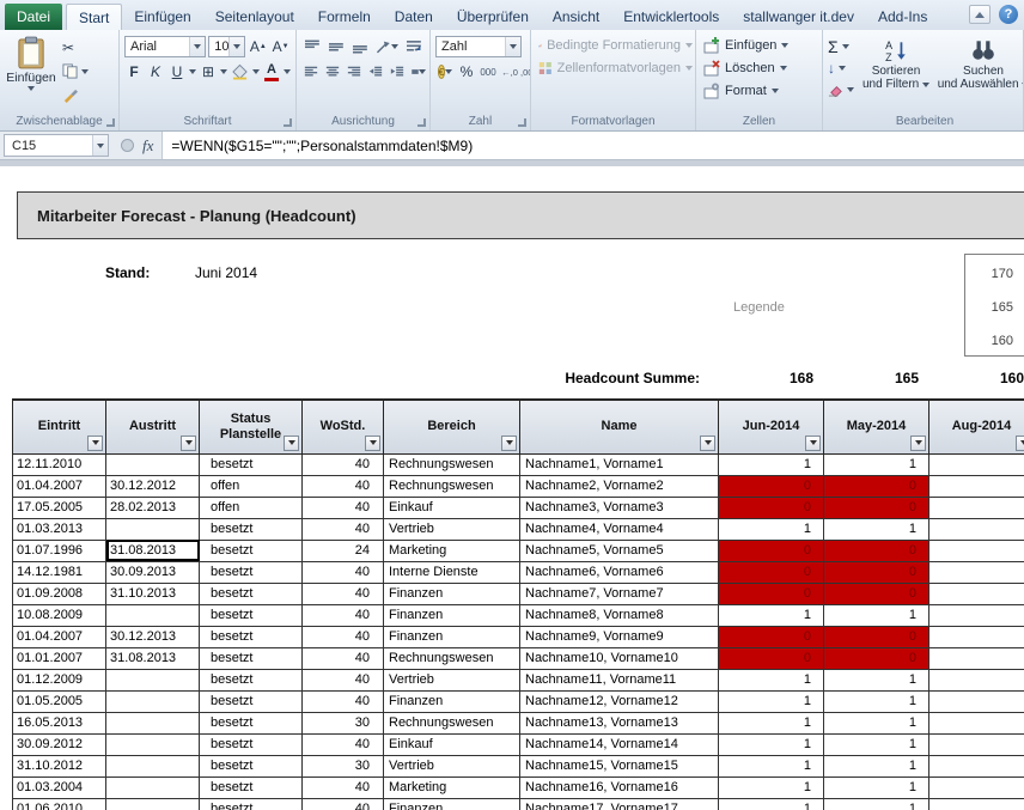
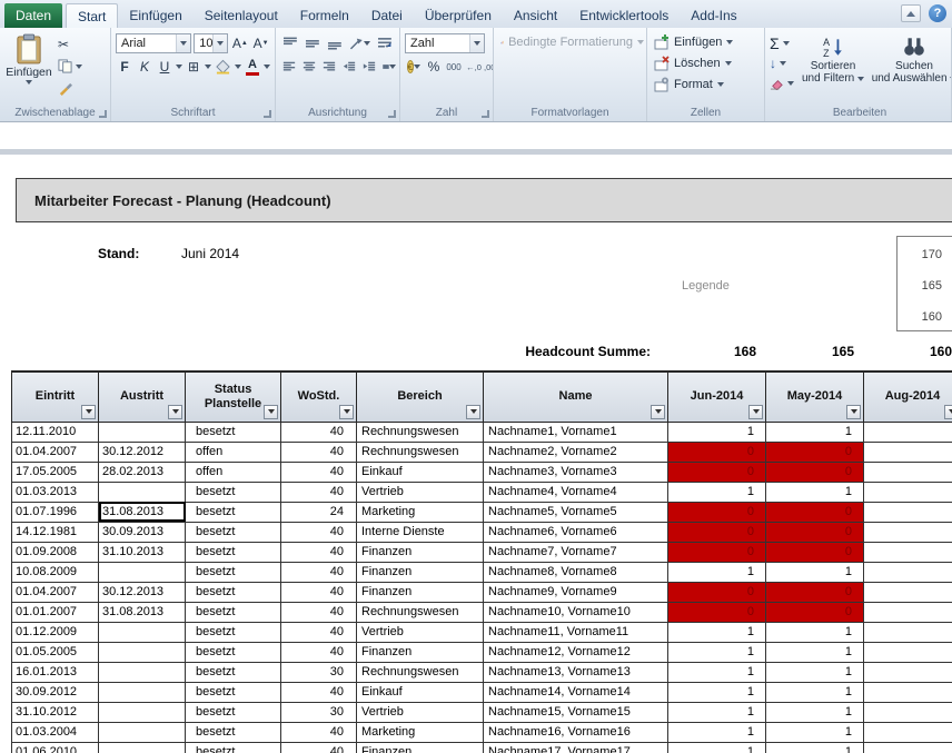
- Datei
+ Daten
  Start
  Einfügen
  Seitenlayout
  Formeln
- Daten
+ Datei
  Überprüfen
  Ansicht
  Entwicklertools
- stallwanger it.dev
  Add-Ins
  ?
  Einfügen
  ✂
  Zwischenablage
  Arial
  10
  A
  A
  F
  K
  U
  ⊞
  A
  Schriftart
  Ausrichtung
  Zahl
  €
  %
  000
  ←,0
  Zahl
  Bedingte Formatierung
- Zellenformatvorlagen
  Formatvorlagen
  Einfügen
  Löschen
  Format
  Zellen
  Σ
  ↓
  A
  Z
  Sortieren
  und Filtern
  Suchen
  und Auswählen
  Bearbeiten
- C15
- fx
- =WENN($G15="";"";Personalstammdaten!$M9)
  Mitarbeiter Forecast - Planung (Headcount)
  Stand:
  Juni 2014
  Legende
  170
  165
  160
  Headcount Summe:
  168
  165
  160
  Eintritt	Austritt	Status Planstelle	WoStd.	Bereich	Name	Jun-2014	May-2014	Aug-2014
  12.11.2010		besetzt	40	Rechnungswesen	Nachname1, Vorname1	1	1
  01.04.2007	30.12.2012	offen	40	Rechnungswesen	Nachname2, Vorname2	0	0
  17.05.2005	28.02.2013	offen	40	Einkauf	Nachname3, Vorname3	0	0
  01.03.2013		besetzt	40	Vertrieb	Nachname4, Vorname4	1	1
  01.07.1996	31.08.2013	besetzt	24	Marketing	Nachname5, Vorname5	0	0
  14.12.1981	30.09.2013	besetzt	40	Interne Dienste	Nachname6, Vorname6	0	0
  01.09.2008	31.10.2013	besetzt	40	Finanzen	Nachname7, Vorname7	0	0
  10.08.2009		besetzt	40	Finanzen	Nachname8, Vorname8	1	1
  01.04.2007	30.12.2013	besetzt	40	Finanzen	Nachname9, Vorname9	0	0
  01.01.2007	31.08.2013	besetzt	40	Rechnungswesen	Nachname10, Vorname10	0	0
  01.12.2009		besetzt	40	Vertrieb	Nachname11, Vorname11	1	1
  01.05.2005		besetzt	40	Finanzen	Nachname12, Vorname12	1	1
- 16.05.2013		besetzt	30	Rechnungswesen	Nachname13, Vorname13	1	1
+ 16.01.2013		besetzt	30	Rechnungswesen	Nachname13, Vorname13	1	1
  30.09.2012		besetzt	40	Einkauf	Nachname14, Vorname14	1	1
  31.10.2012		besetzt	30	Vertrieb	Nachname15, Vorname15	1	1
  01.03.2004		besetzt	40	Marketing	Nachname16, Vorname16	1	1
  01.06.2010		besetzt	40	Finanzen	Nachname17, Vorname17	1	1
